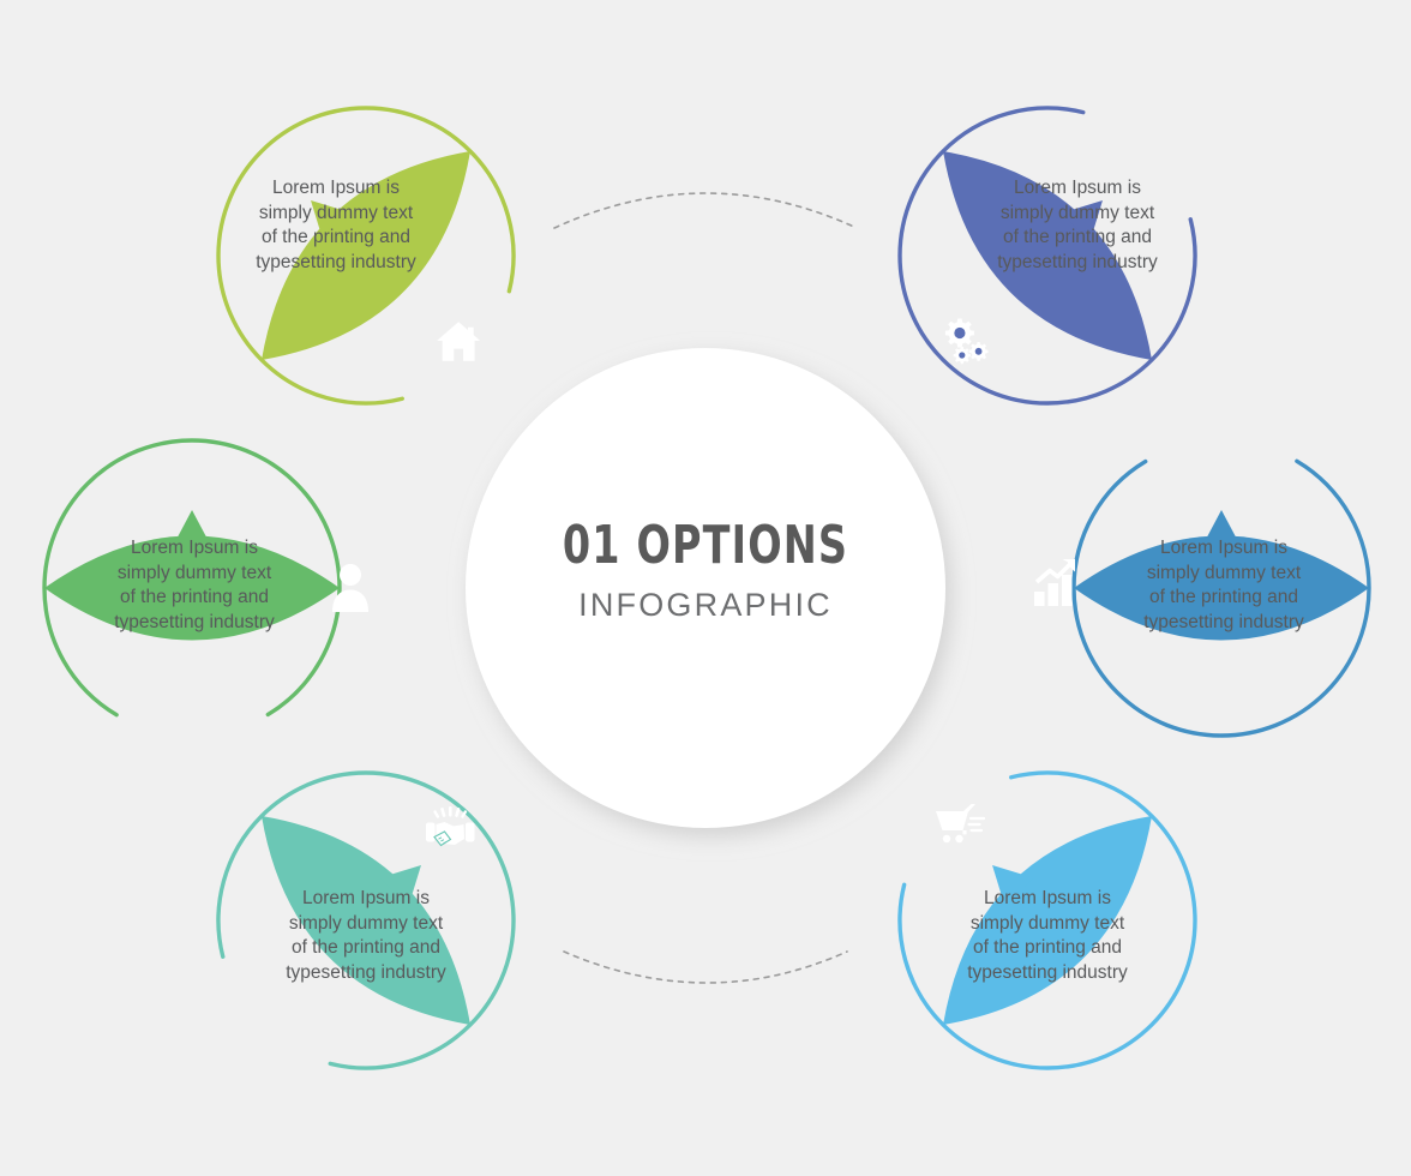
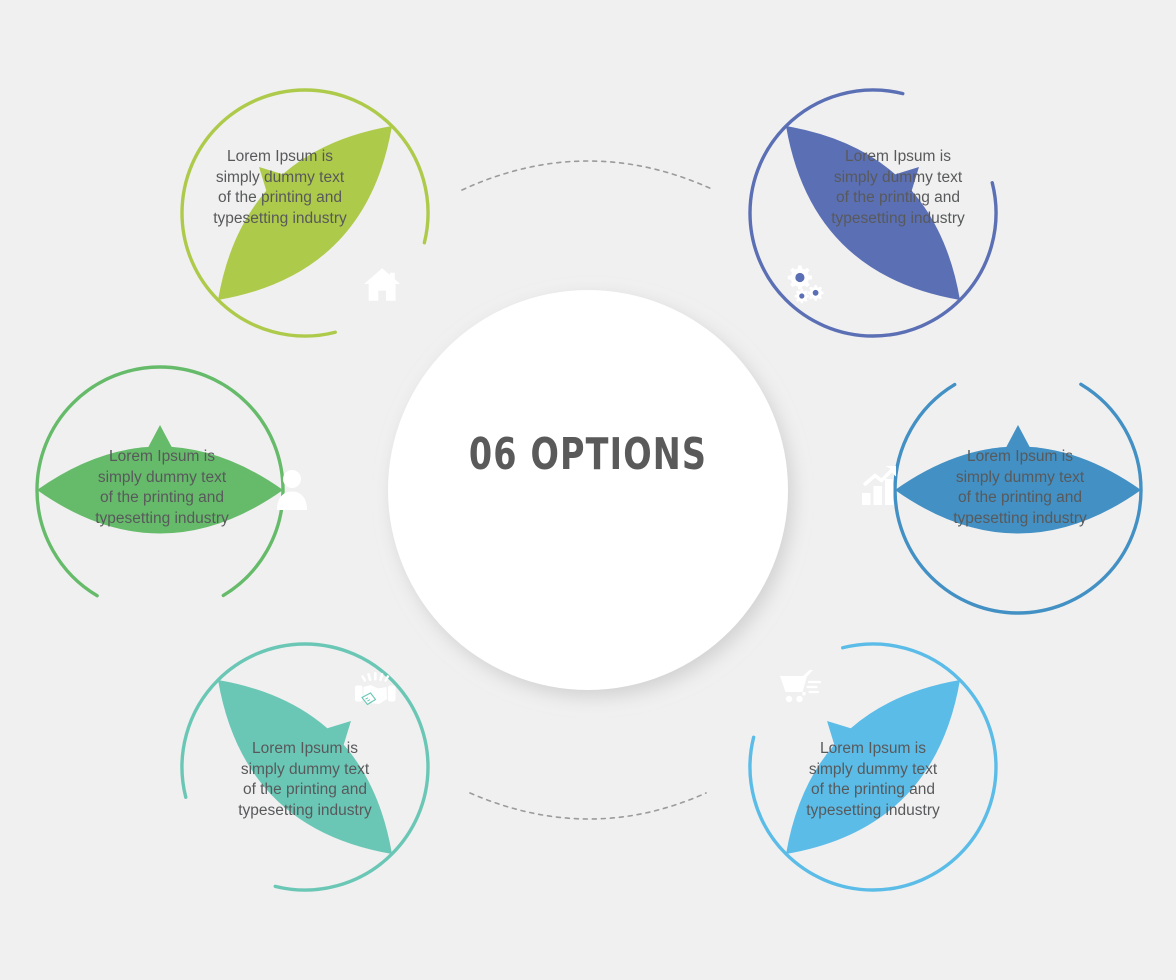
  Lorem Ipsum is
  simply dummy text
  of the printing and
  typesetting industry
  Lorem Ipsum is
  simply dummy text
  of the printing and
  typesetting industry
  Lorem Ipsum is
  simply dummy text
  of the printing and
  typesetting industry
  Lorem Ipsum is
  simply dummy text
  of the printing and
  typesetting industry
  Lorem Ipsum is
  simply dummy text
  of the printing and
  typesetting industry
  Lorem Ipsum is
  simply dummy text
  of the printing and
  typesetting industry
- 01 OPTIONS
+ 06 OPTIONS
- INFOGRAPHIC
